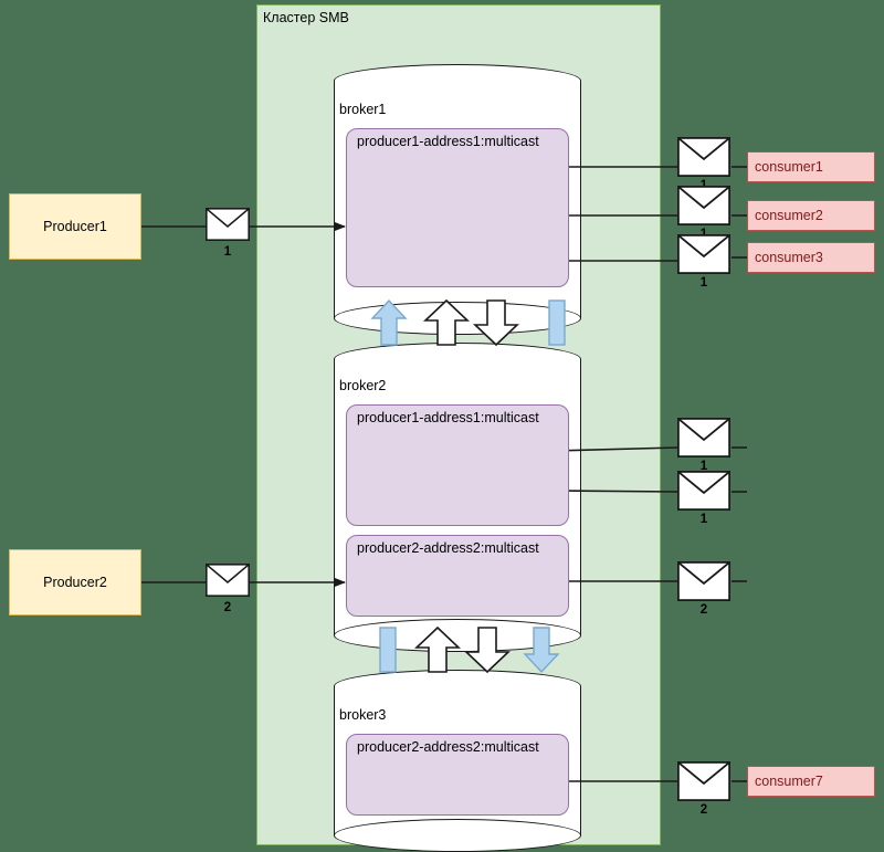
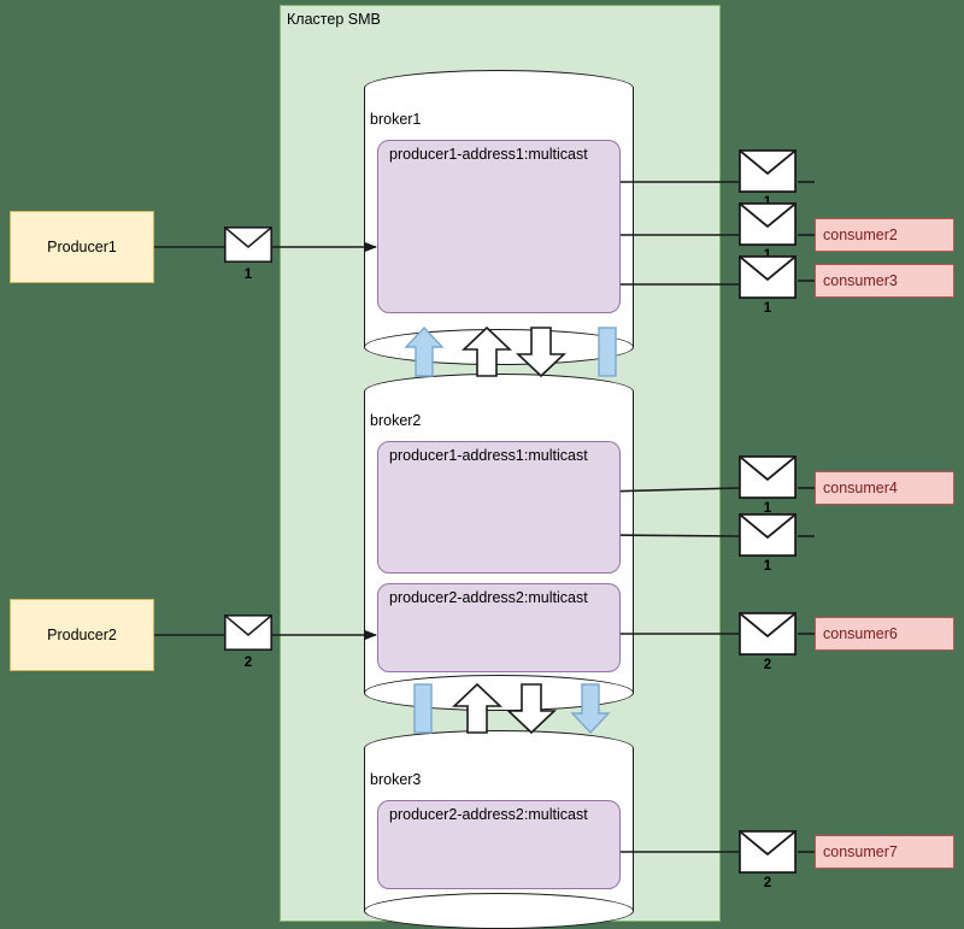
  Кластер SMB
  broker1
  producer1-address1:multicast
  broker2
  producer1-address1:multicast
  producer2-address2:multicast
  broker3
  producer2-address2:multicast
  Producer1
  Producer2
- consumer1
  consumer2
  consumer3
+ consumer4
+ consumer6
  consumer7
  1
  2
  1
  1
  1
  2
  2
